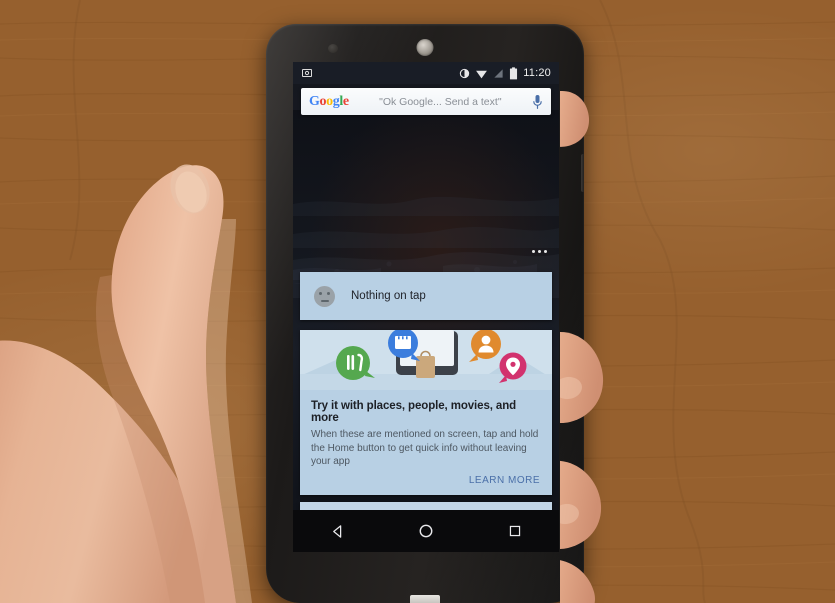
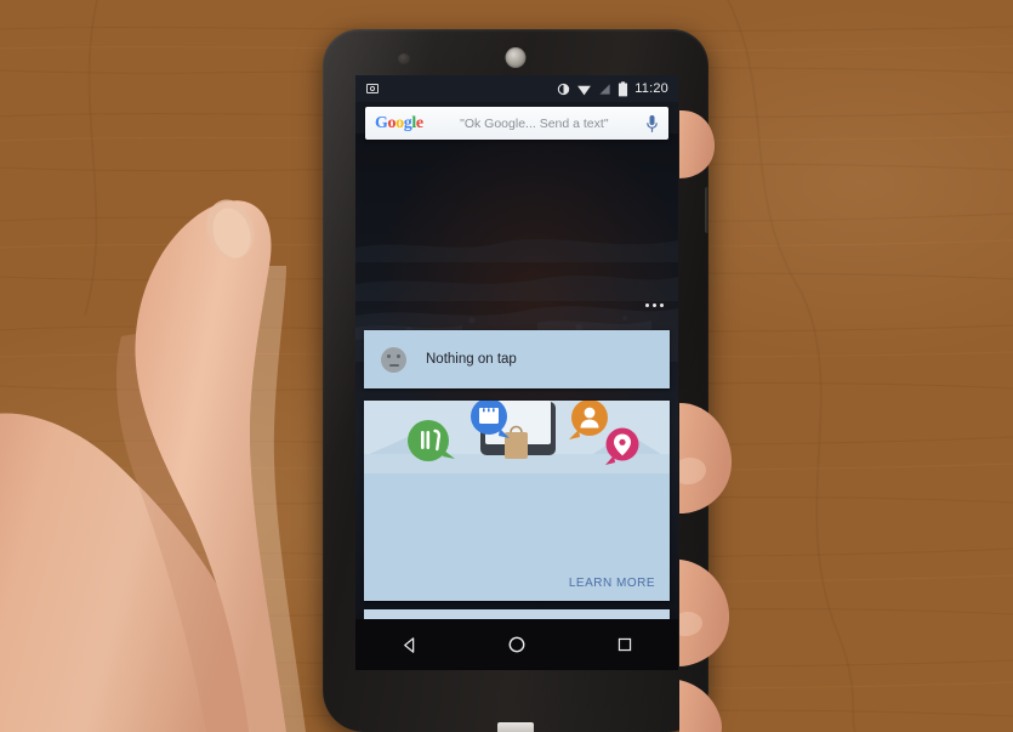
  11:20
  Google
  "Ok Google... Send a text"
  Nothing on tap
- Try it with places, people, movies, and more
- When these are mentioned on screen, tap and hold the Home button to get quick info without leaving your app
  LEARN MORE
